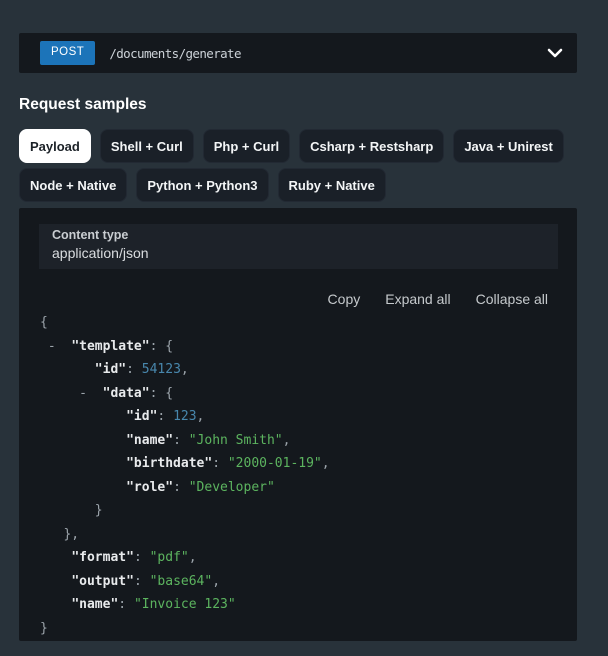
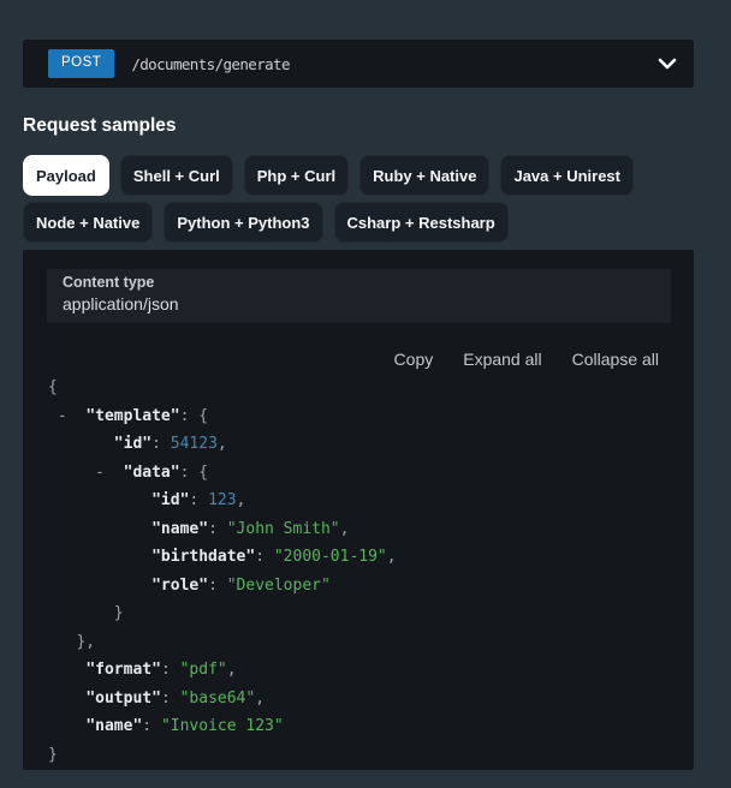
  POST
  /documents/generate
  Request samples
  Payload
  Shell + Curl
  Php + Curl
- Csharp + Restsharp
+ Ruby + Native
  Java + Unirest
  Node + Native
  Python + Python3
- Ruby + Native
+ Csharp + Restsharp
  Content type
  application/json
  Copy
  Expand all
  Collapse all
  {
  - "template": {
  "id": 54123,
  - "data": {
  "id": 123,
  "name": "John Smith",
  "birthdate": "2000-01-19",
  "role": "Developer"
  }
  },
  "format": "pdf",
  "output": "base64",
  "name": "Invoice 123"
  }
